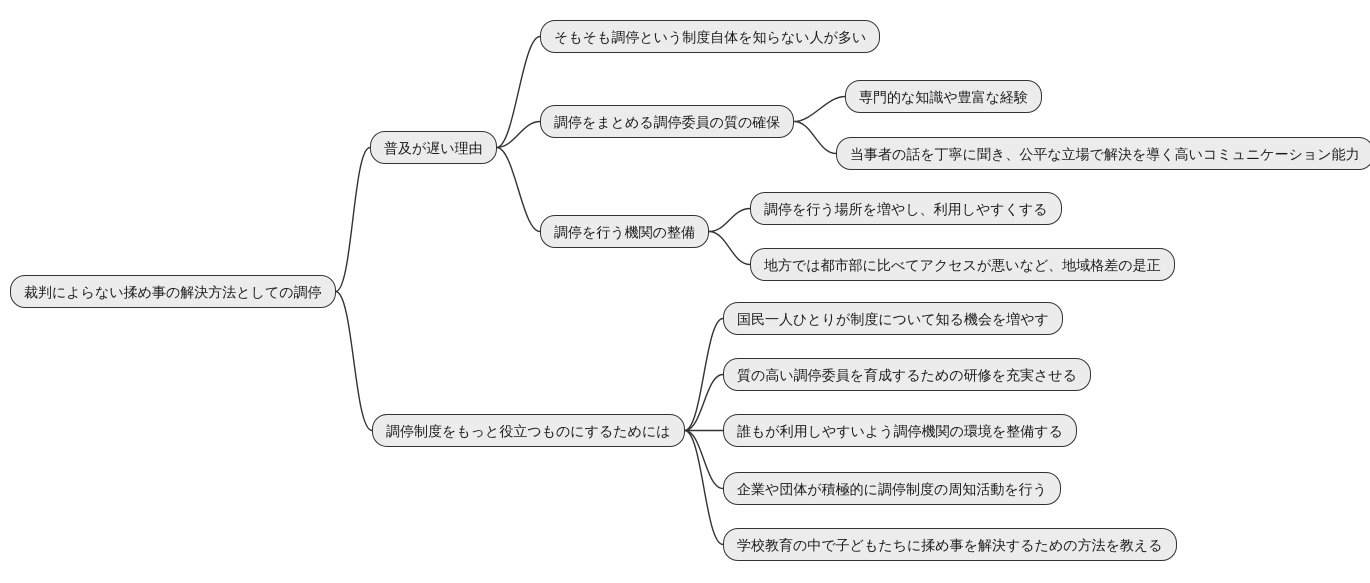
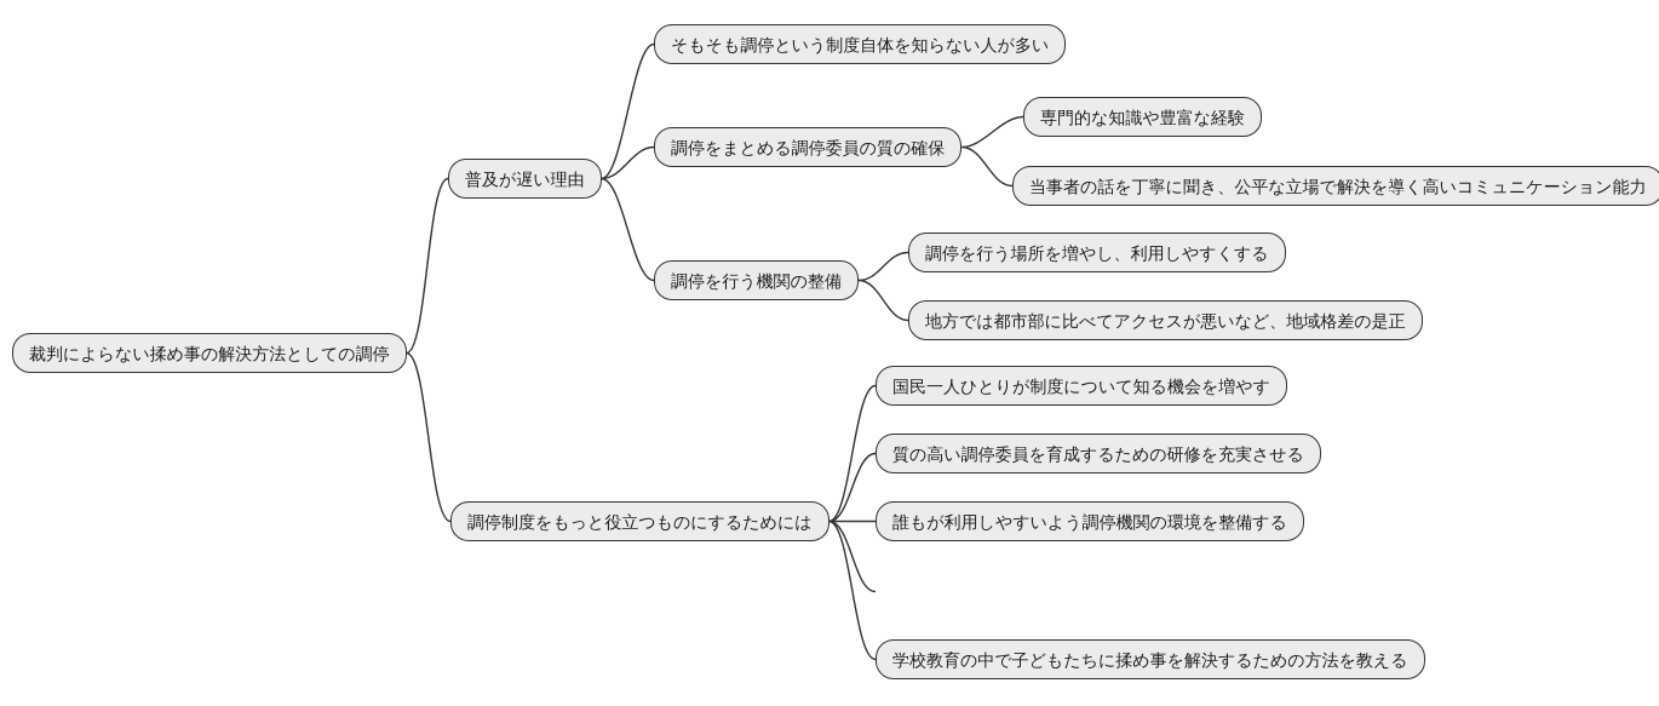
  裁判によらない揉め事の解決方法としての調停
  普及が遅い理由
  調停制度をもっと役立つものにするためには
  そもそも調停という制度自体を知らない人が多い
  調停をまとめる調停委員の質の確保
  調停を行う機関の整備
  専門的な知識や豊富な経験
  当事者の話を丁寧に聞き、公平な立場で解決を導く高いコミュニケーション能力
  調停を行う場所を増やし、利用しやすくする
  地方では都市部に比べてアクセスが悪いなど、地域格差の是正
  国民一人ひとりが制度について知る機会を増やす
  質の高い調停委員を育成するための研修を充実させる
  誰もが利用しやすいよう調停機関の環境を整備する
- 企業や団体が積極的に調停制度の周知活動を行う
  学校教育の中で子どもたちに揉め事を解決するための方法を教える
